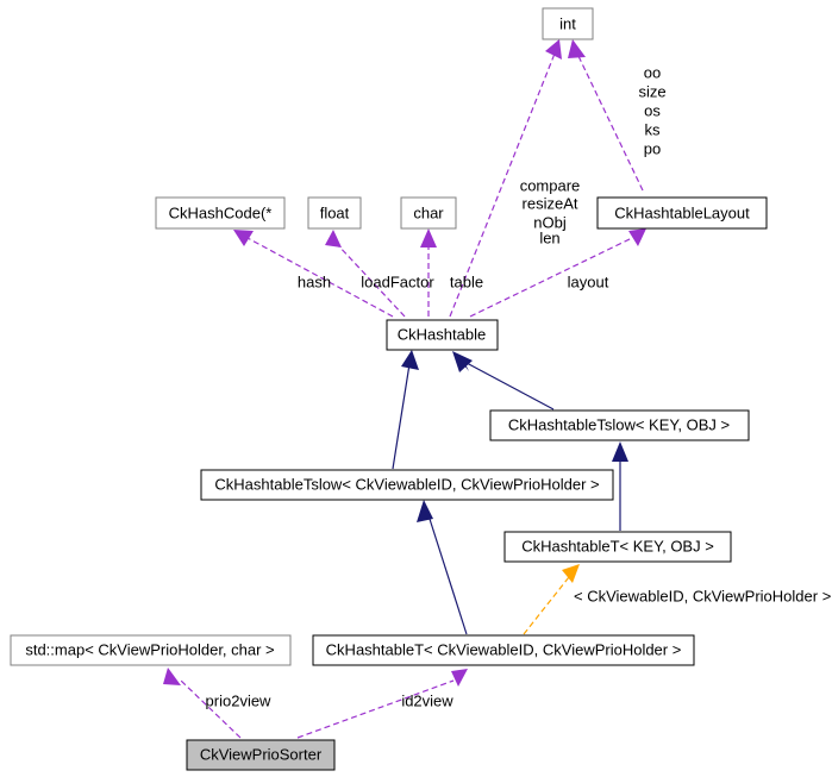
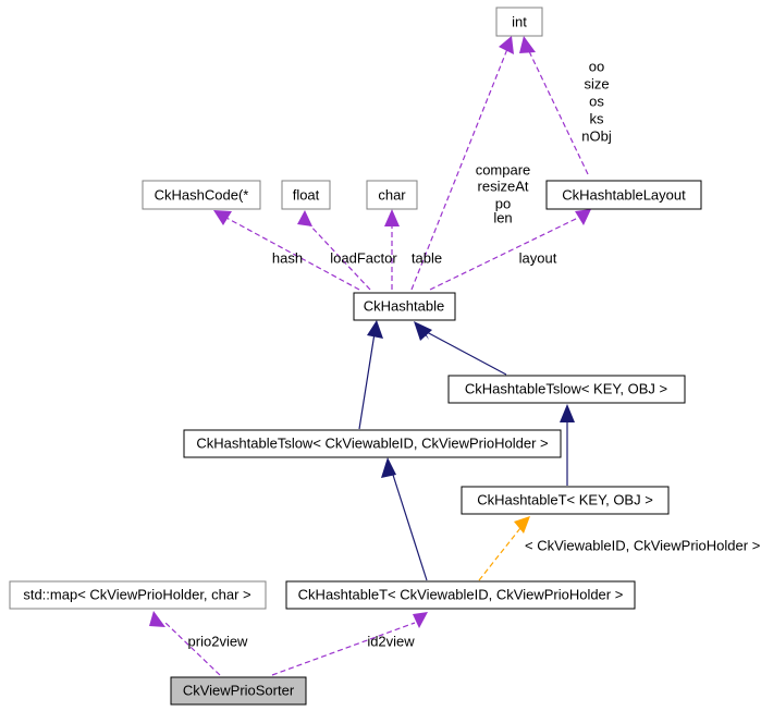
  int
  CkHashCode(*
  float
  char
  CkHashtableLayout
  CkHashtable
  CkHashtableTslow< KEY, OBJ >
  CkHashtableTslow< CkViewableID, CkViewPrioHolder >
  CkHashtableT< KEY, OBJ >
  std::map< CkViewPrioHolder, char >
  CkHashtableT< CkViewableID, CkViewPrioHolder >
  CkViewPrioSorter
  oo
  size
  os
  ks
- po
+ nObj
  compare
  resizeAt
- nObj
+ po
  len
  hash
  loadFactor
  table
  layout
  < CkViewableID, CkViewPrioHolder >
  prio2view
  id2view
